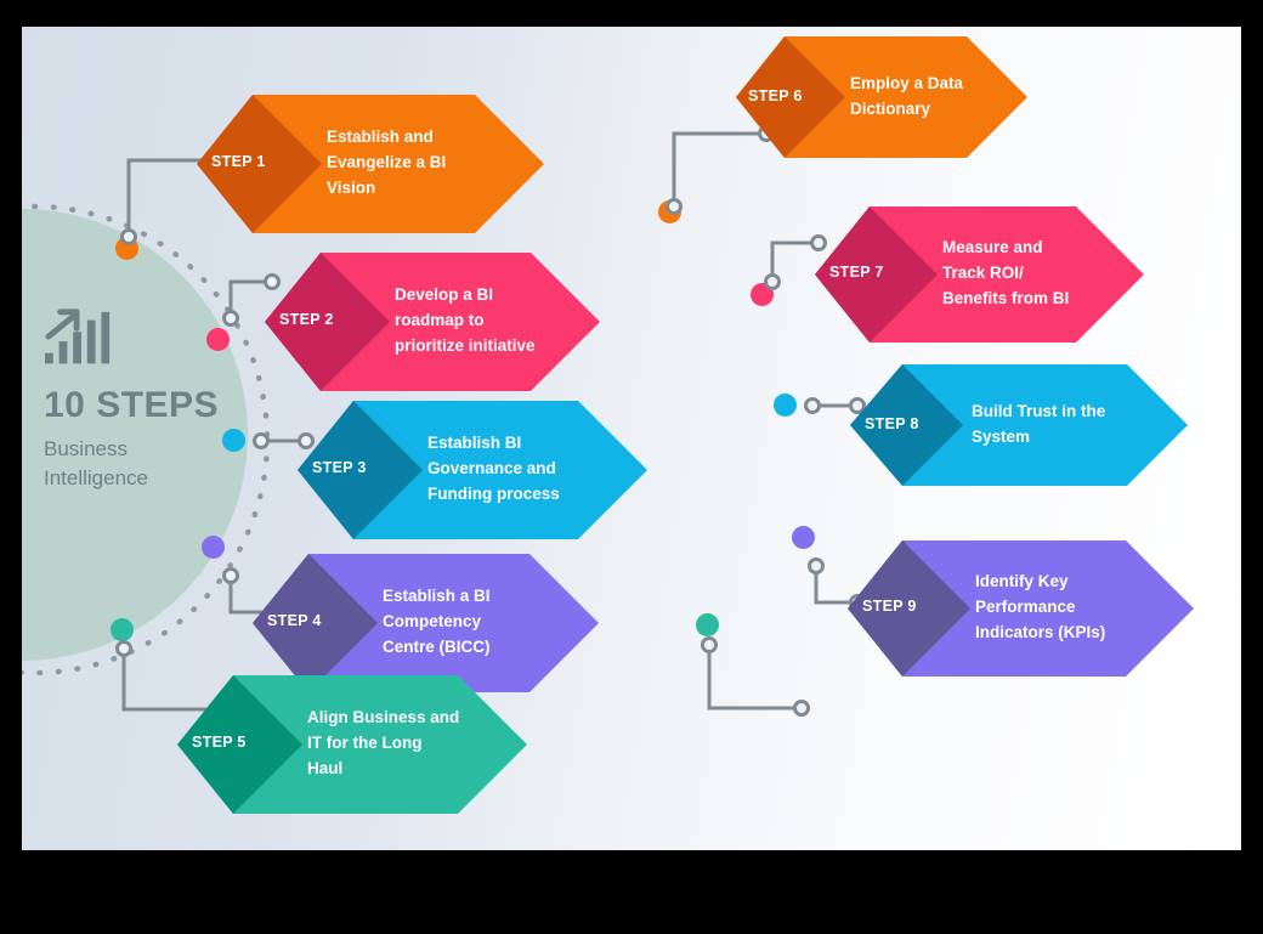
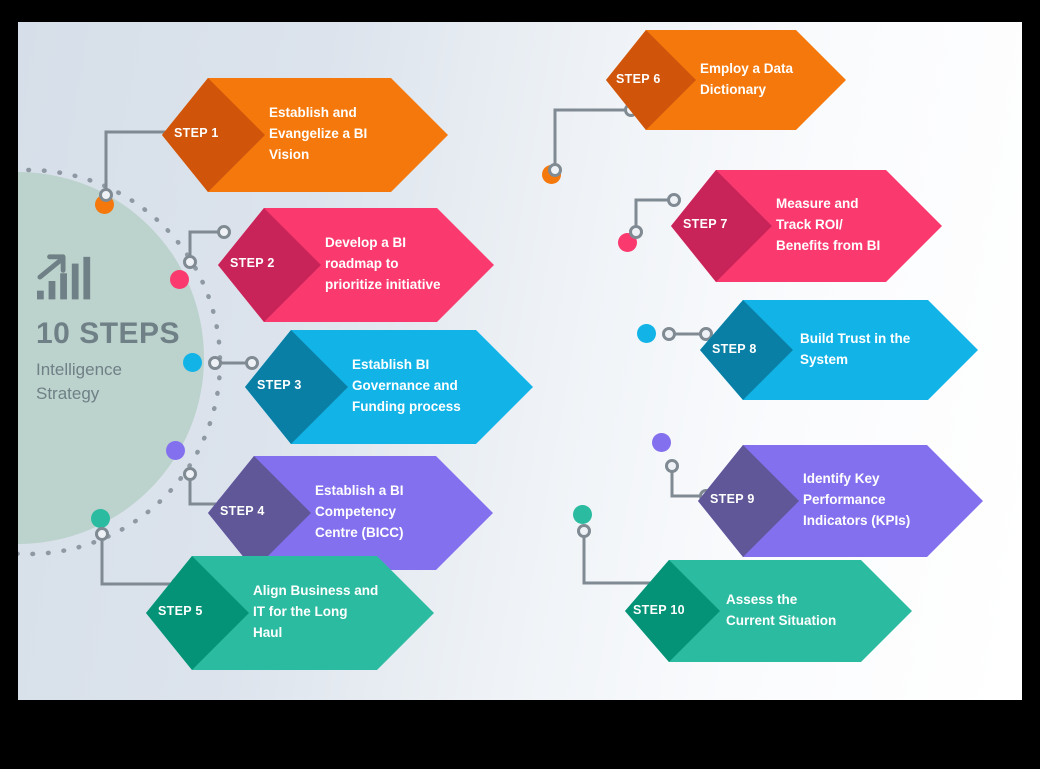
  10 STEPS
- Business
  Intelligence
+ Strategy
  STEP 1
  Establish and
  Evangelize a BI
  Vision
  STEP 2
  Develop a BI
  roadmap to
  prioritize initiative
  STEP 3
  Establish BI
  Governance and
  Funding process
  STEP 4
  Establish a BI
  Competency
  Centre (BICC)
  STEP 5
  Align Business and
  IT for the Long
  Haul
  STEP 6
  Employ a Data
  Dictionary
  STEP 7
  Measure and
  Track ROI/
  Benefits from BI
  STEP 8
  Build Trust in the
  System
  STEP 9
  Identify Key
  Performance
  Indicators (KPIs)
+ STEP 10
+ Assess the
+ Current Situation
